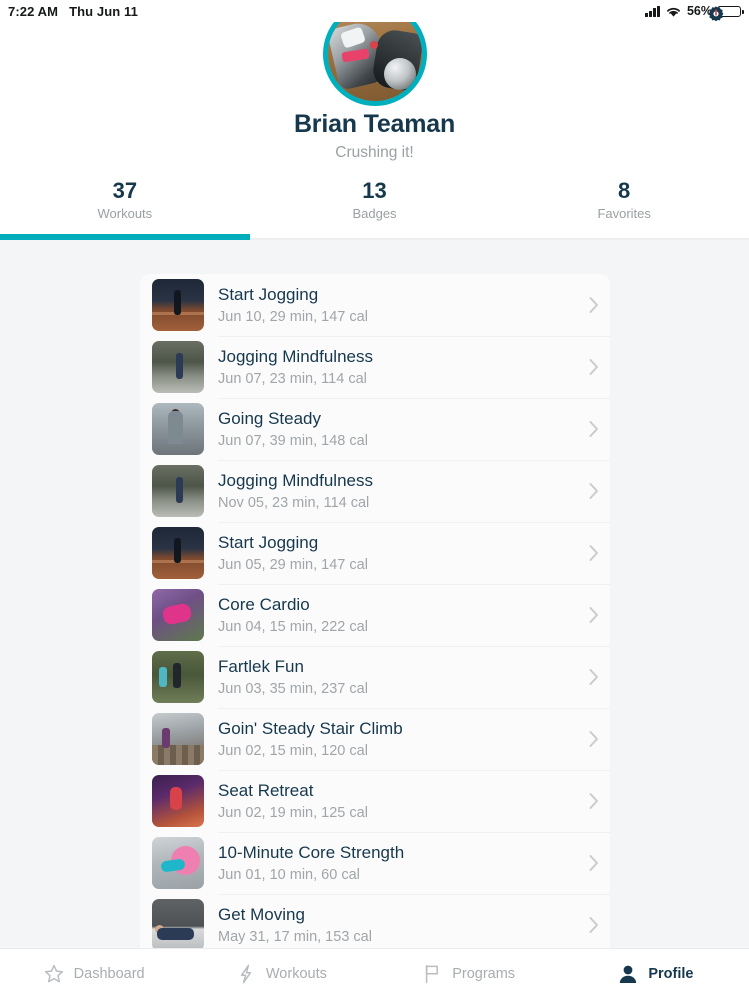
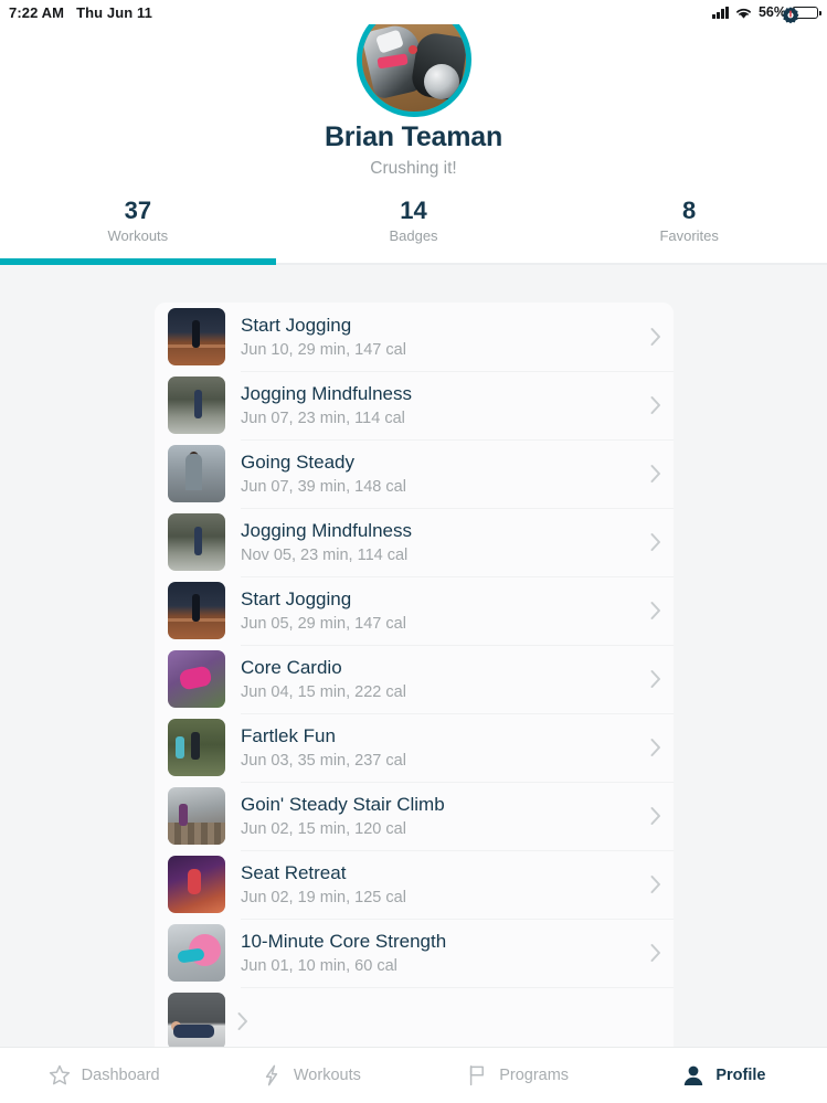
  7:22 AM
  Thu Jun 11
  56%
  Brian Teaman
  Crushing it!
  37
  Workouts
- 13
+ 14
  Badges
  8
  Favorites
  Start Jogging
  Jun 10, 29 min, 147 cal
  Jogging Mindfulness
  Jun 07, 23 min, 114 cal
  Going Steady
  Jun 07, 39 min, 148 cal
  Jogging Mindfulness
  Nov 05, 23 min, 114 cal
  Start Jogging
  Jun 05, 29 min, 147 cal
  Core Cardio
  Jun 04, 15 min, 222 cal
  Fartlek Fun
  Jun 03, 35 min, 237 cal
  Goin' Steady Stair Climb
  Jun 02, 15 min, 120 cal
  Seat Retreat
  Jun 02, 19 min, 125 cal
  10-Minute Core Strength
  Jun 01, 10 min, 60 cal
- Get Moving
- May 31, 17 min, 153 cal
  Dashboard
  Workouts
  Programs
  Profile
